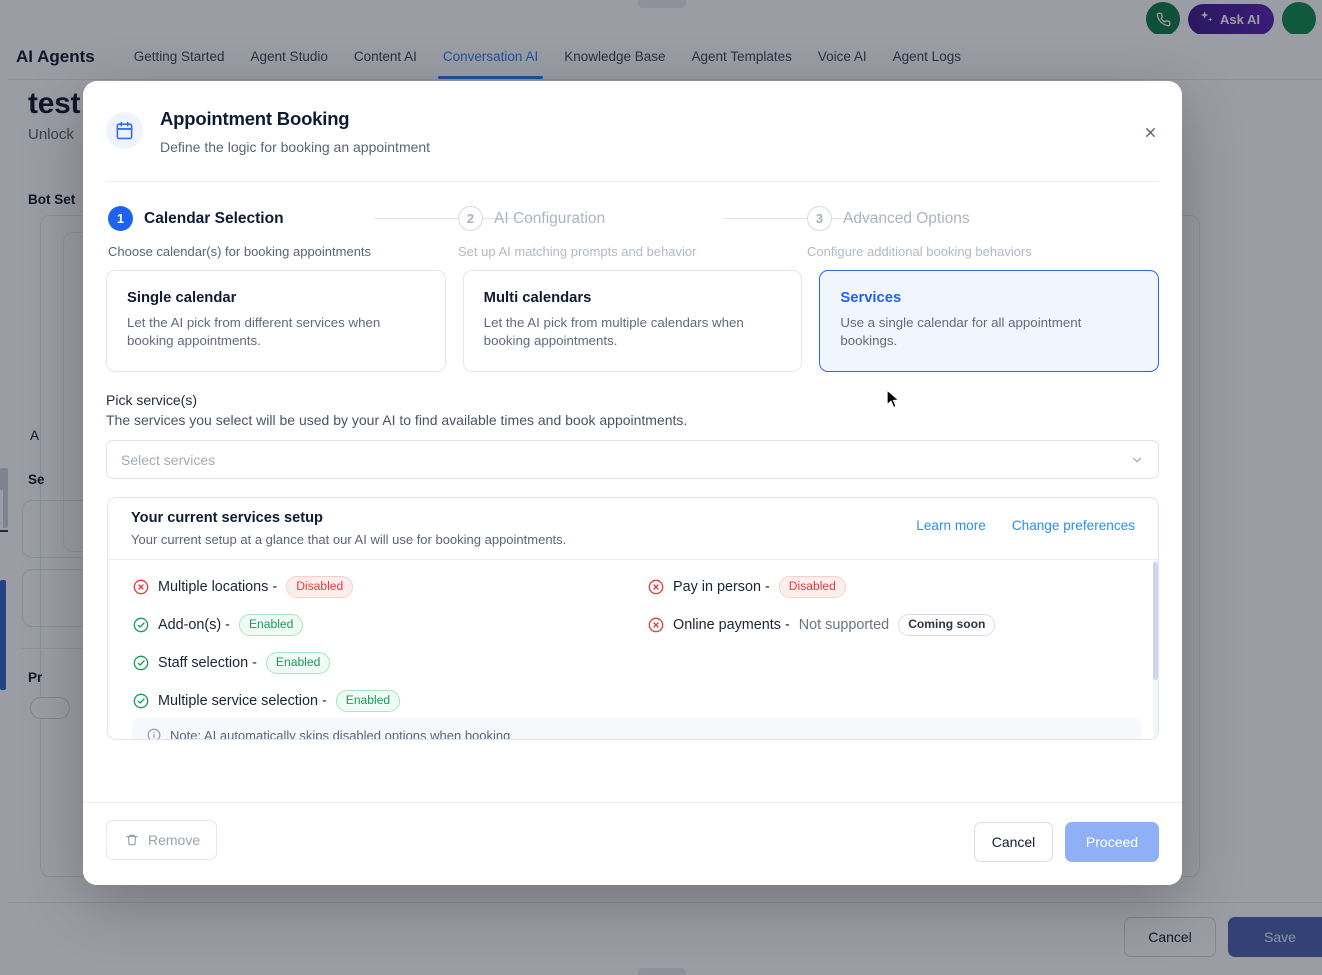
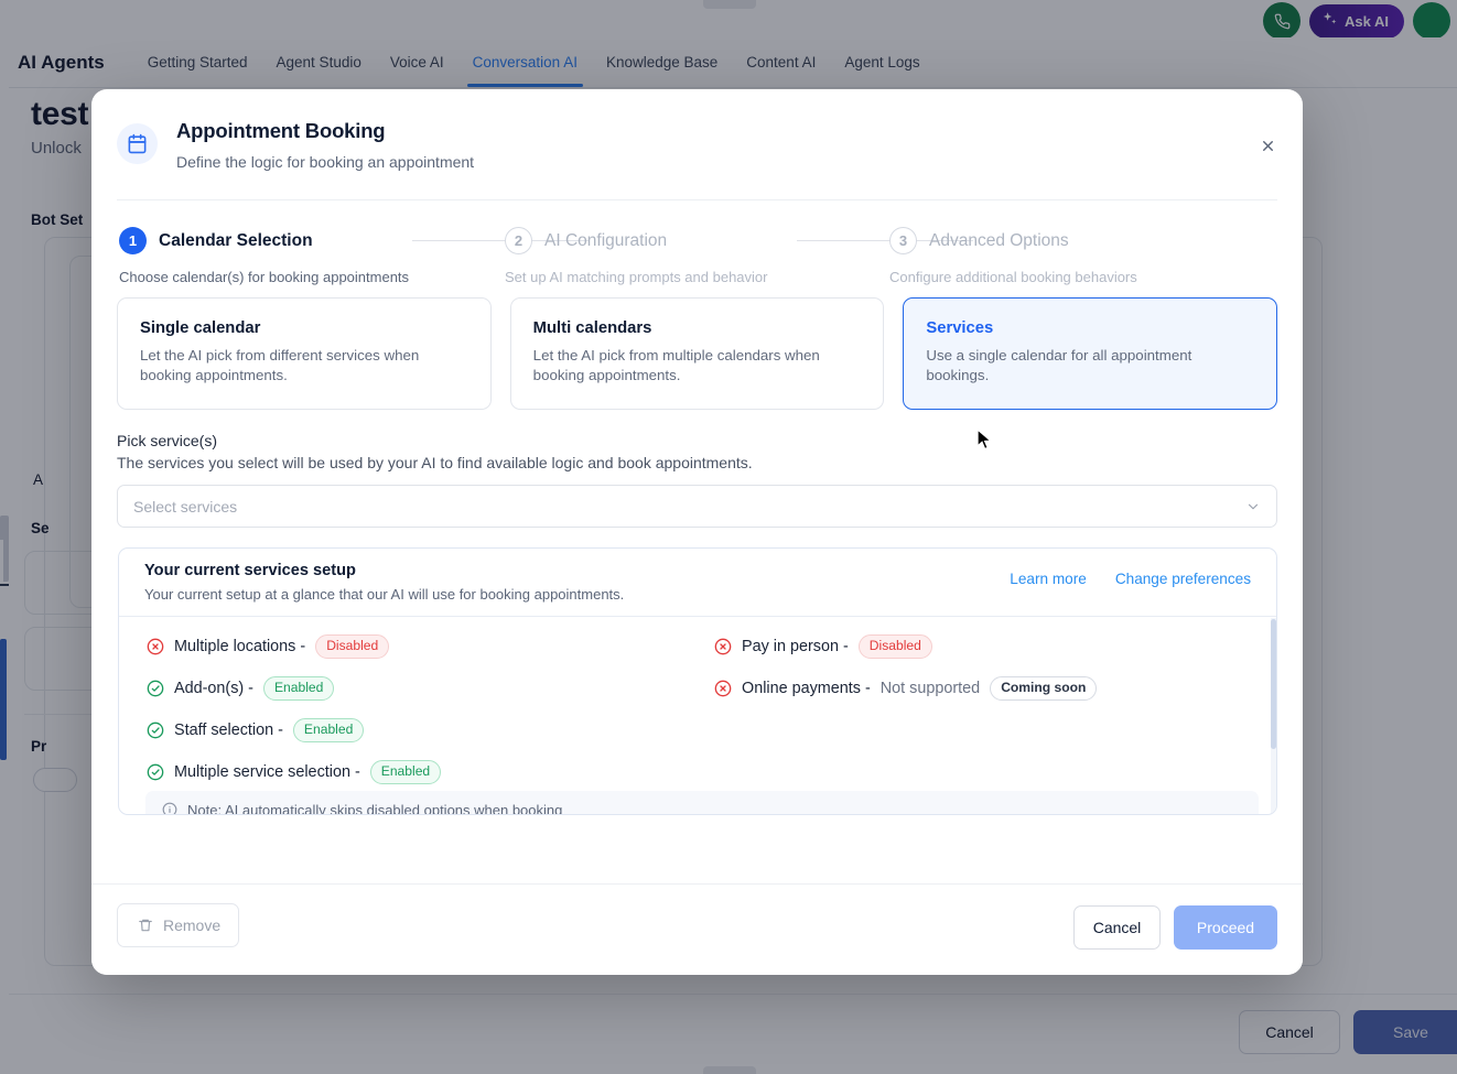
  Ask AI
  AI Agents
  Getting Started
  Agent Studio
- Content AI
+ Voice AI
  Conversation AI
  Knowledge Base
- Agent Templates
- Voice AI
+ Content AI
  Agent Logs
  test
  Unlock
  Bot Set
  A
  Se
  Pr
  Cancel
  Save
  Appointment Booking
  Define the logic for booking an appointment
  1
  Calendar Selection
  Choose calendar(s) for booking appointments
  2
  AI Configuration
  Set up AI matching prompts and behavior
  3
  Advanced Options
  Configure additional booking behaviors
  Single calendar
  Let the AI pick from different services when booking appointments.
  Multi calendars
  Let the AI pick from multiple calendars when booking appointments.
  Services
  Use a single calendar for all appointment bookings.
  Pick service(s)
- The services you select will be used by your AI to find available times and book appointments.
+ The services you select will be used by your AI to find available logic and book appointments.
  Select services
  Your current services setup
  Your current setup at a glance that our AI will use for booking appointments.
  Learn more
  Change preferences
  Multiple locations -
  Disabled
  Pay in person -
  Disabled
  Add-on(s) -
  Enabled
  Online payments -
  Not supported
  Coming soon
  Staff selection -
  Enabled
  Multiple service selection -
  Enabled
  Note: AI automatically skips disabled options when booking
  Remove
  Cancel
  Proceed
